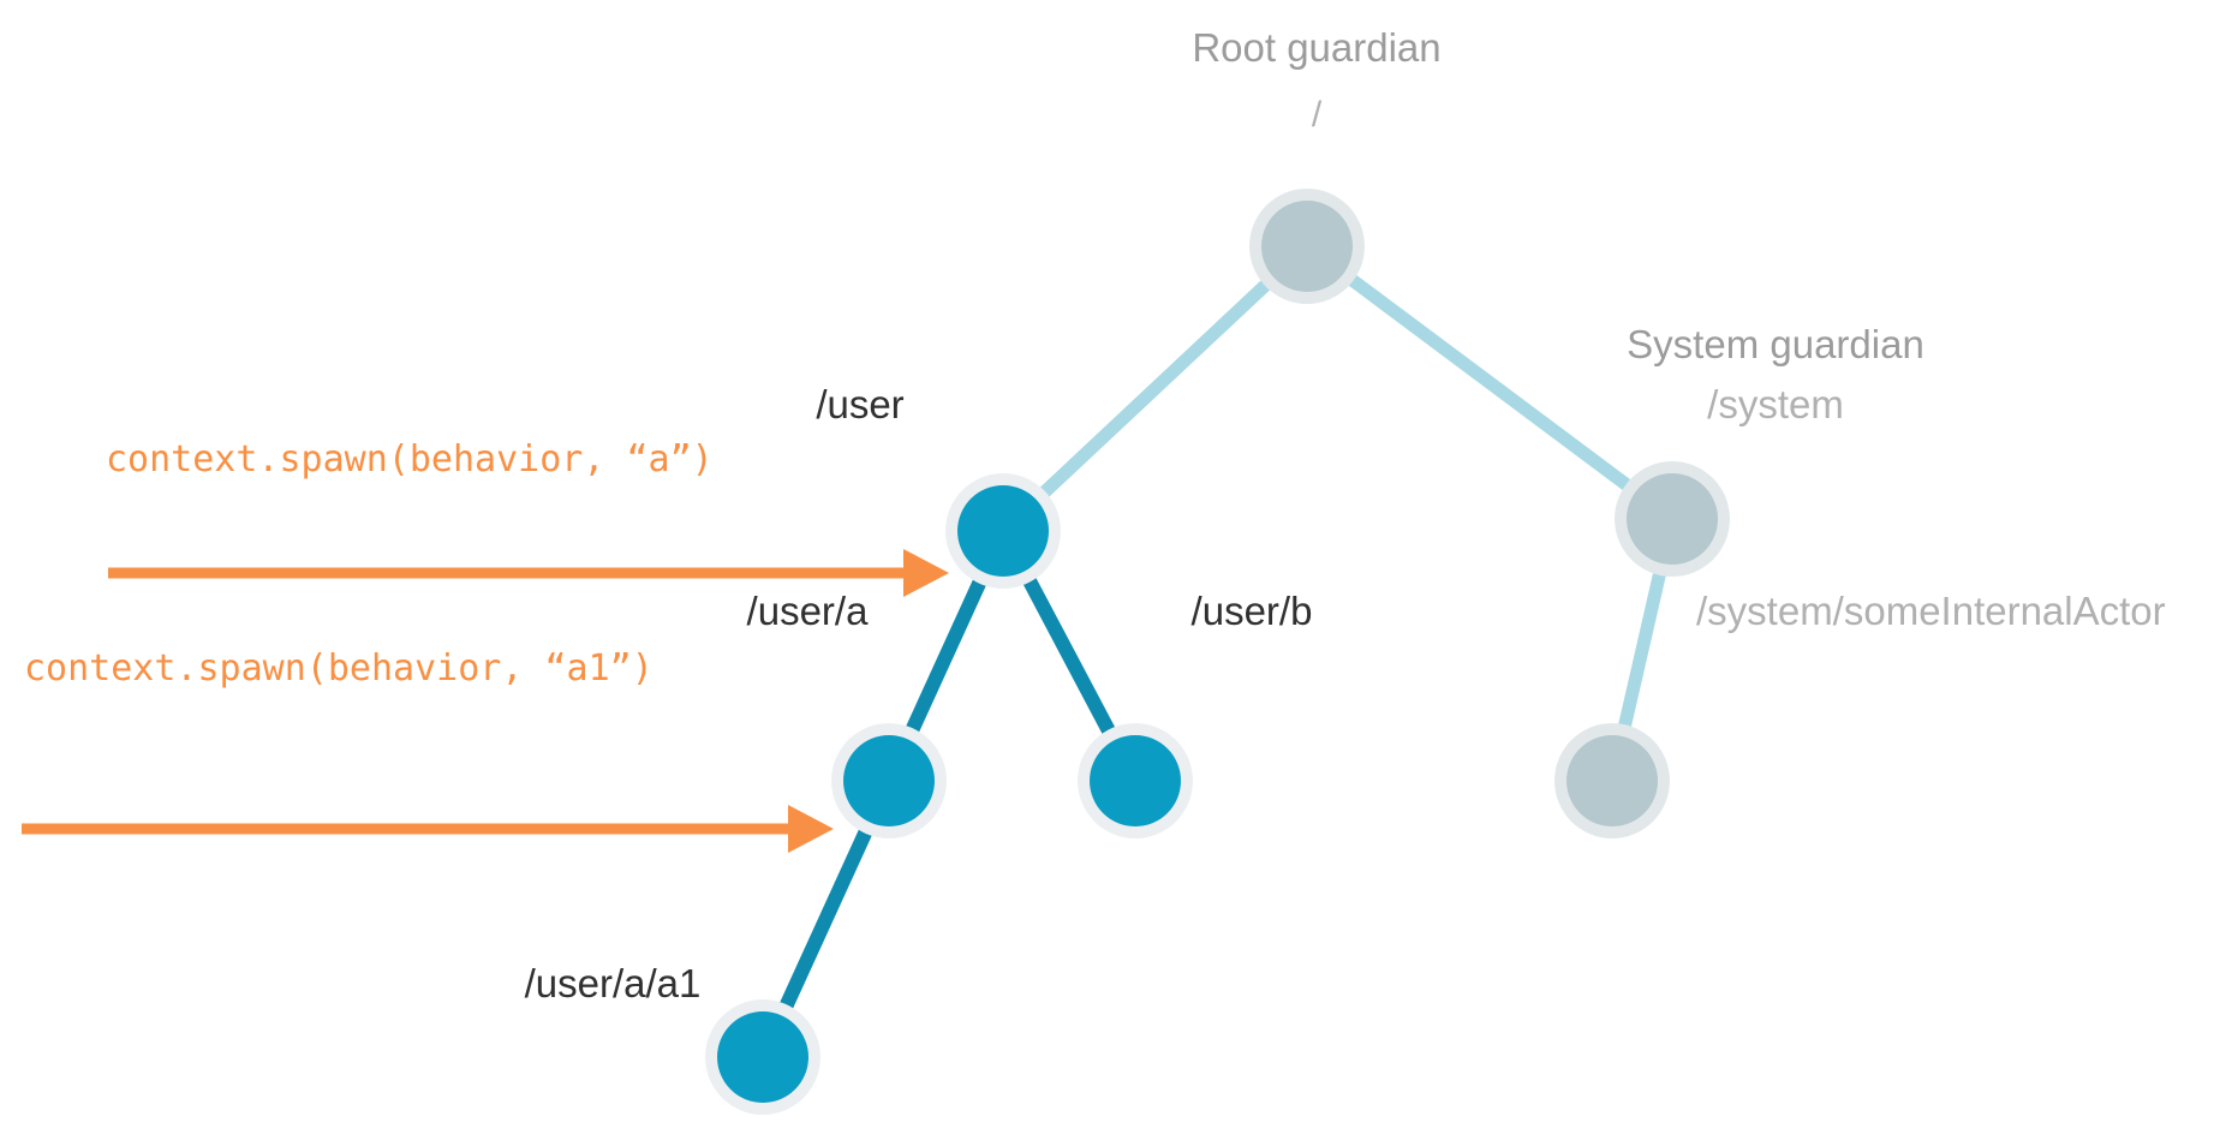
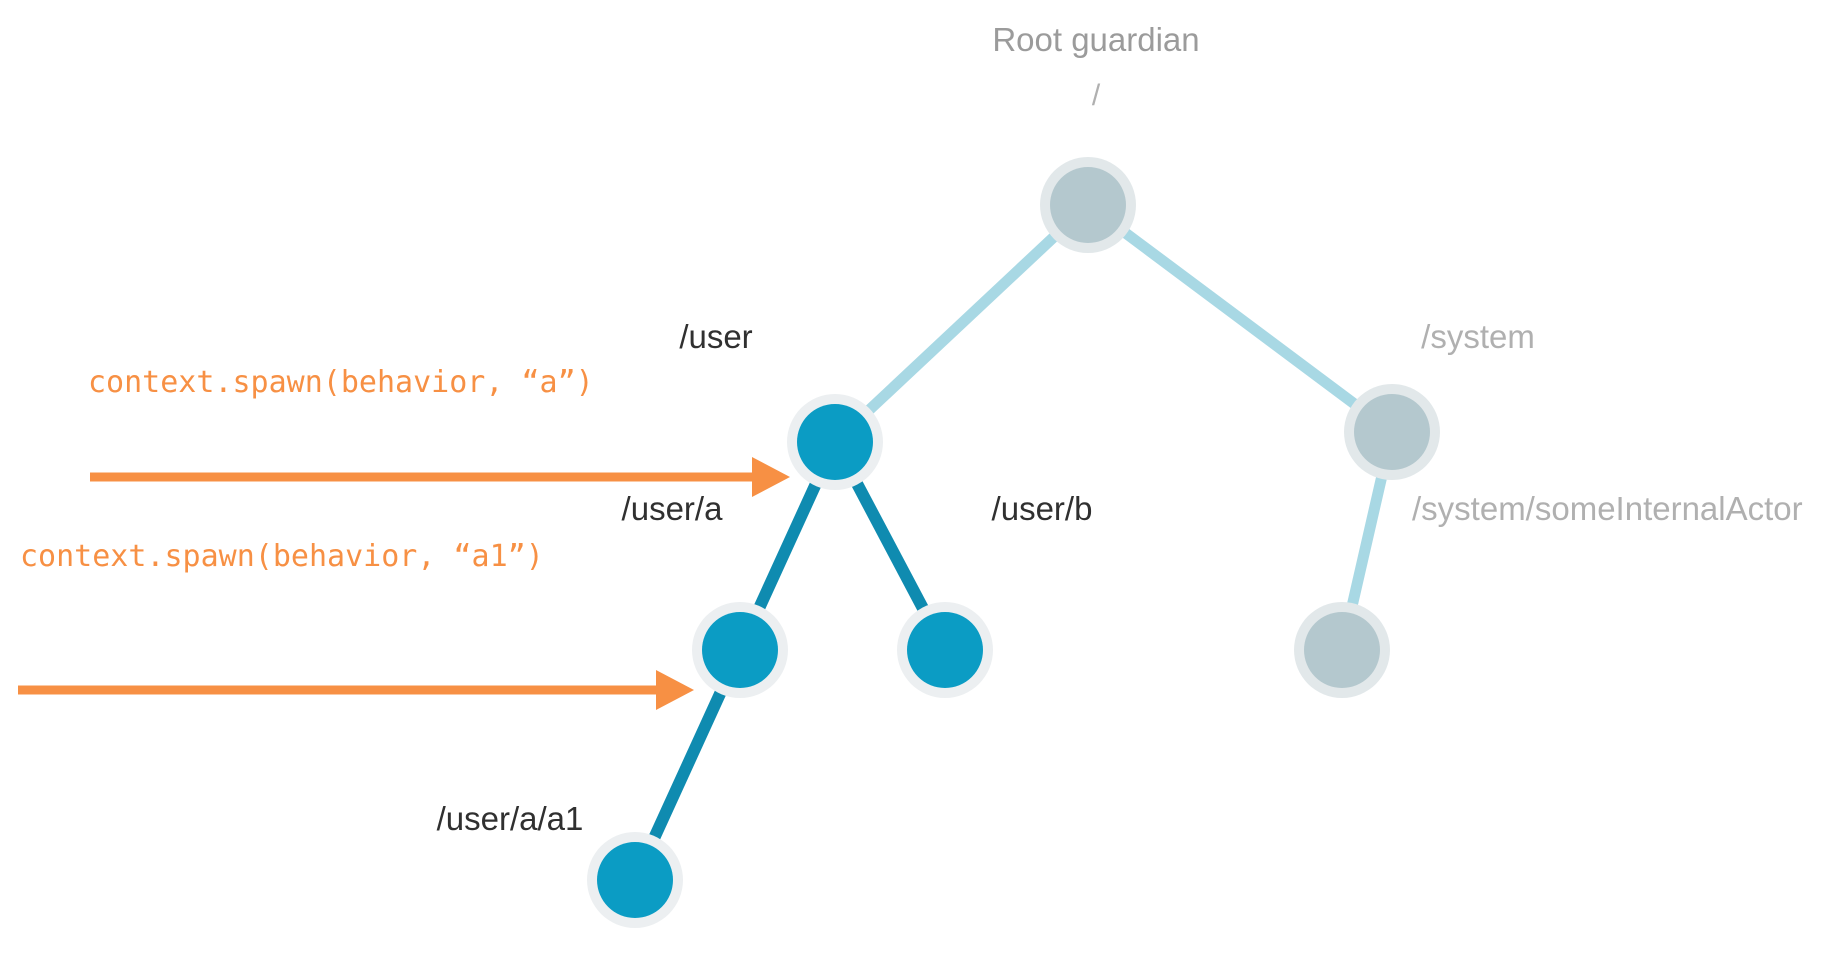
  Root guardian
  /
  /user
- System guardian
  /system
  /user/a
  /user/b
  /user/a/a1
  /system/someInternalActor
  context.spawn(behavior, “a”)
  context.spawn(behavior, “a1”)
